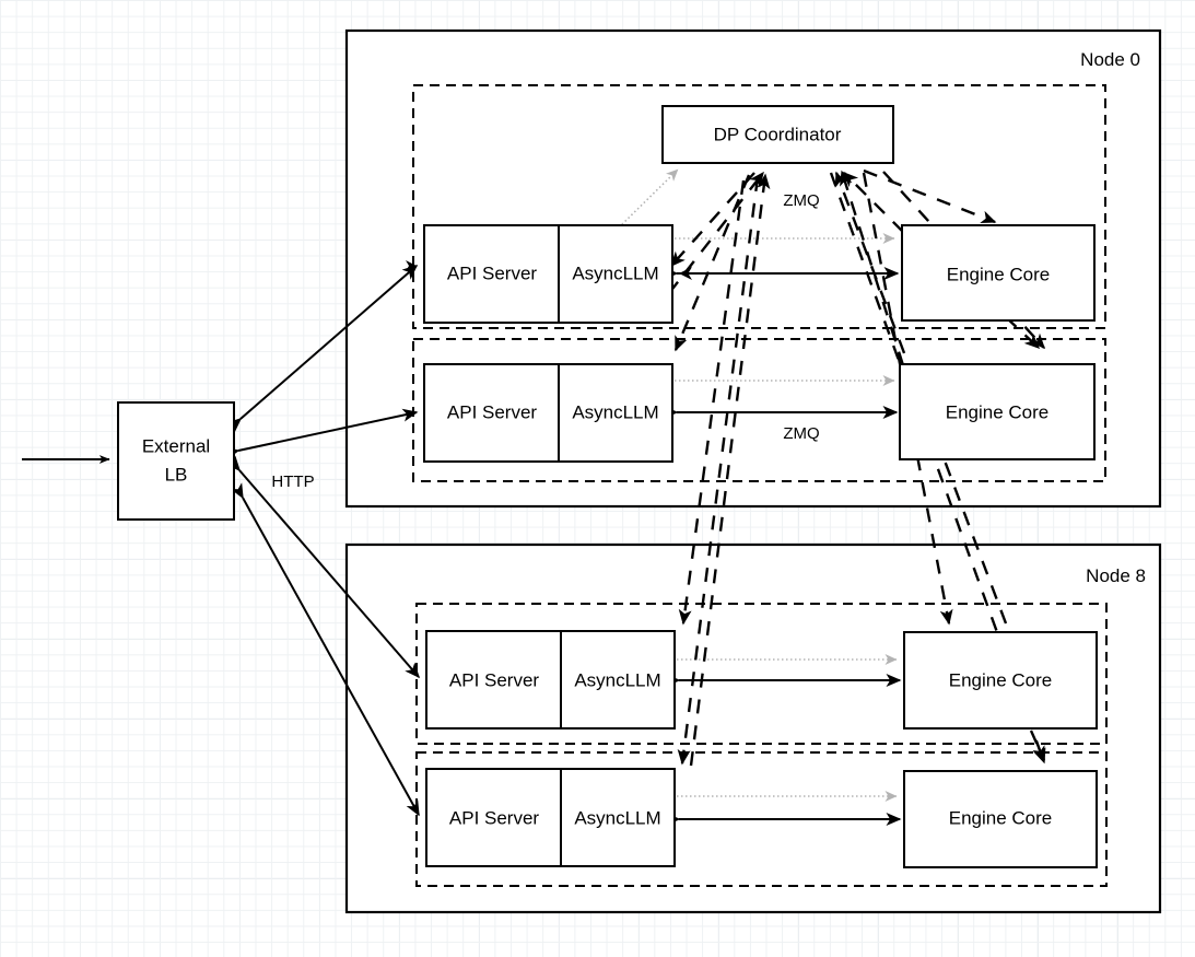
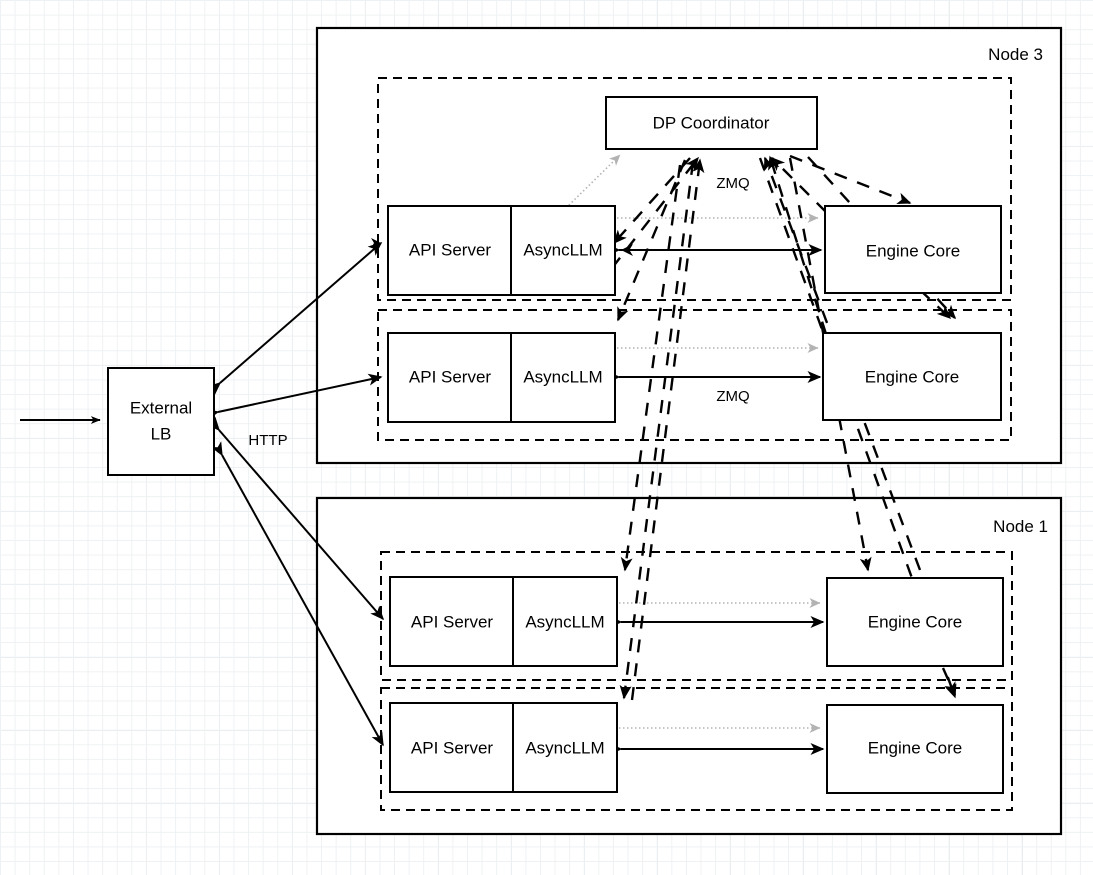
- Node 0
+ Node 3
- Node 8
+ Node 1
  External
  LB
  HTTP
  DP Coordinator
  ZMQ
  API Server
  AsyncLLM
  Engine Core
  API Server
  AsyncLLM
  Engine Core
  ZMQ
  API Server
  AsyncLLM
  Engine Core
  API Server
  AsyncLLM
  Engine Core
